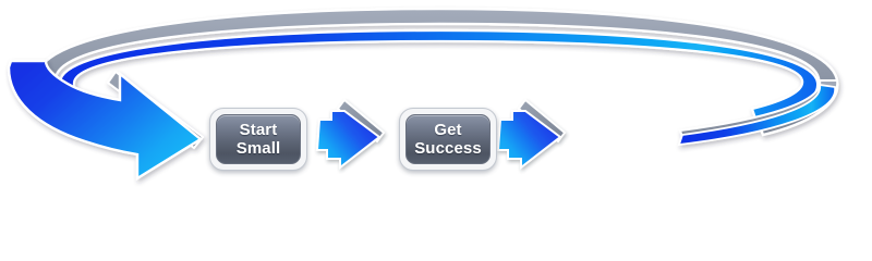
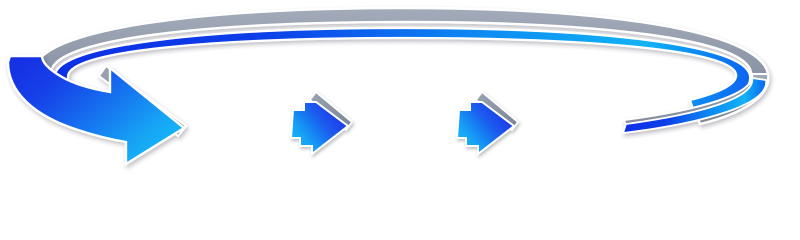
- Start
- Small
- Get
- Success
